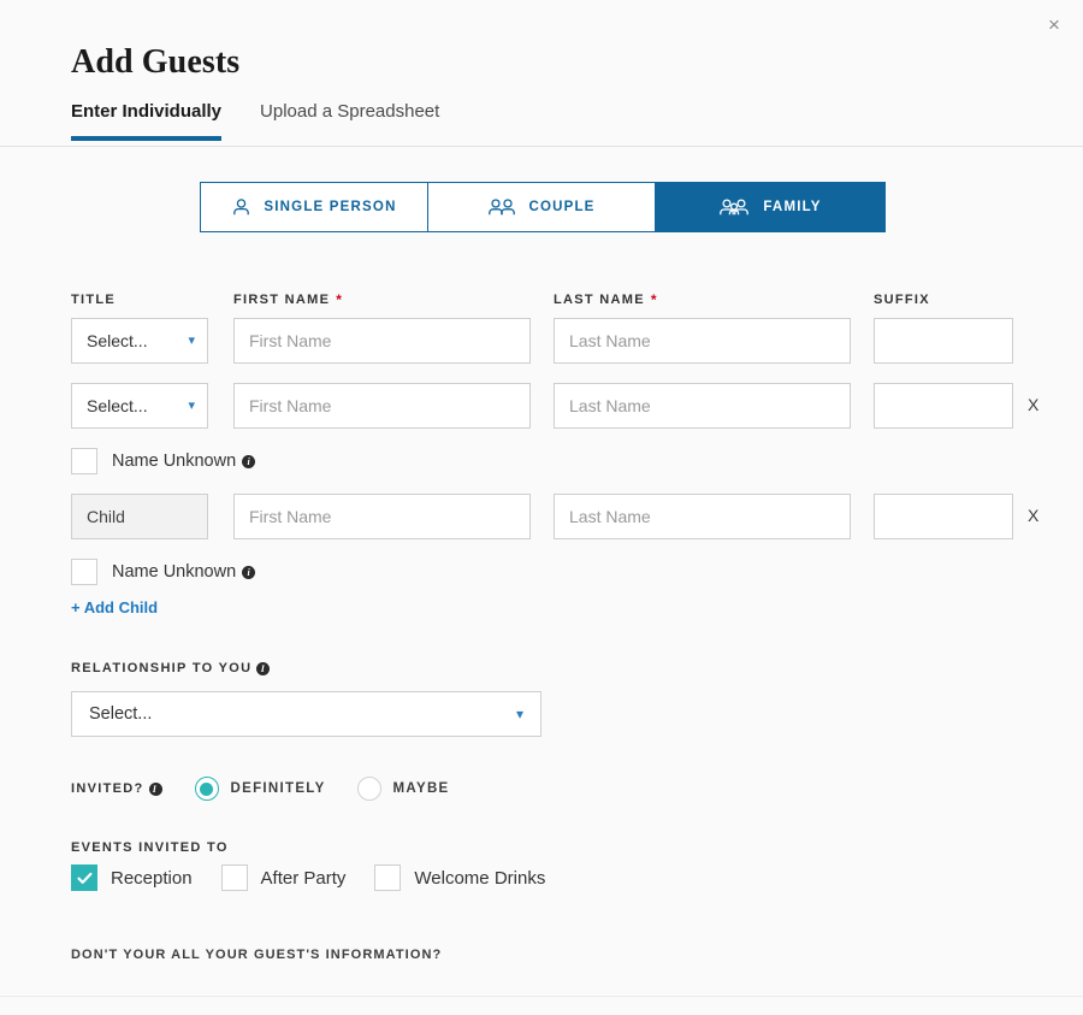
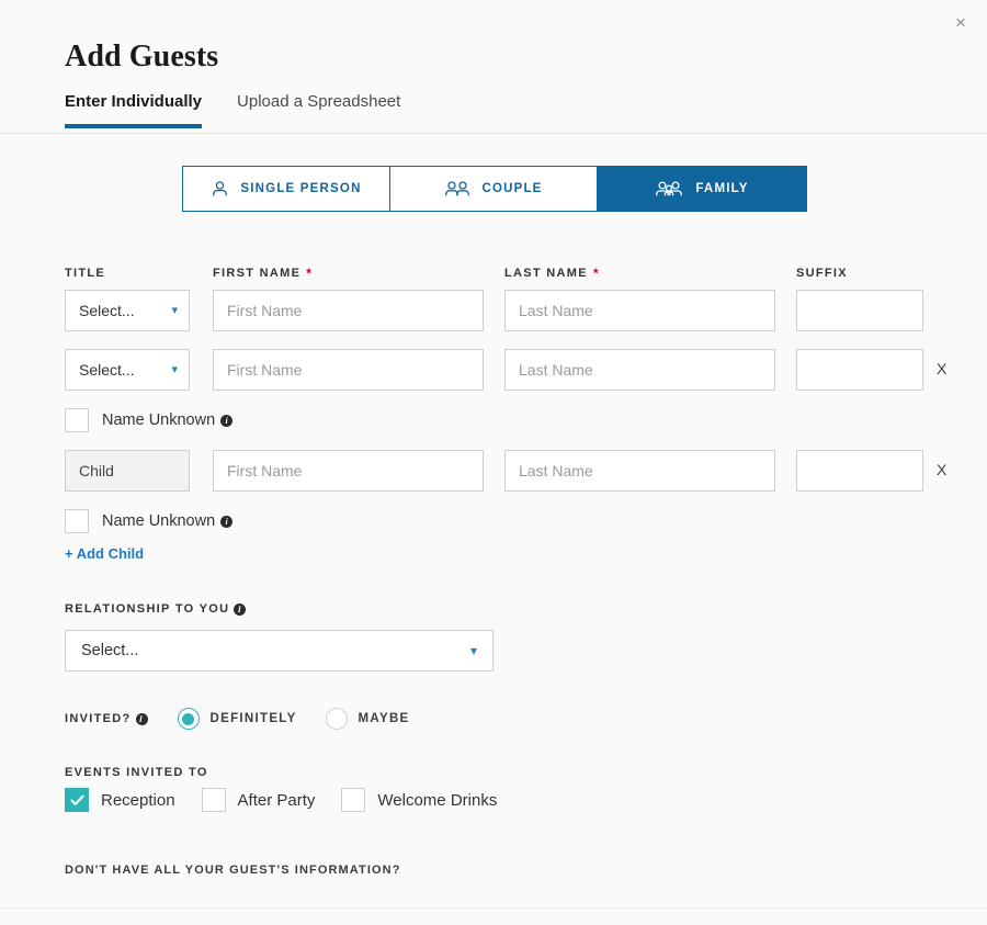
  ×
  Add Guests
  Enter Individually
  Upload a Spreadsheet
  SINGLE PERSON
  COUPLE
  FAMILY
  TITLE
  FIRST NAME
  *
  LAST NAME
  *
  SUFFIX
  Select...
  ▾
  First Name
  Last Name
  Select...
  ▾
  First Name
  Last Name
  X
  Name Unknown
  i
  Child
  First Name
  Last Name
  X
  Name Unknown
  i
  + Add Child
  RELATIONSHIP TO YOU
  I
  Select...
  ▾
  INVITED?
  I
  DEFINITELY
  MAYBE
  EVENTS INVITED TO
  Reception
  After Party
  Welcome Drinks
- DON'T YOUR ALL YOUR GUEST'S INFORMATION?
+ DON'T HAVE ALL YOUR GUEST'S INFORMATION?
